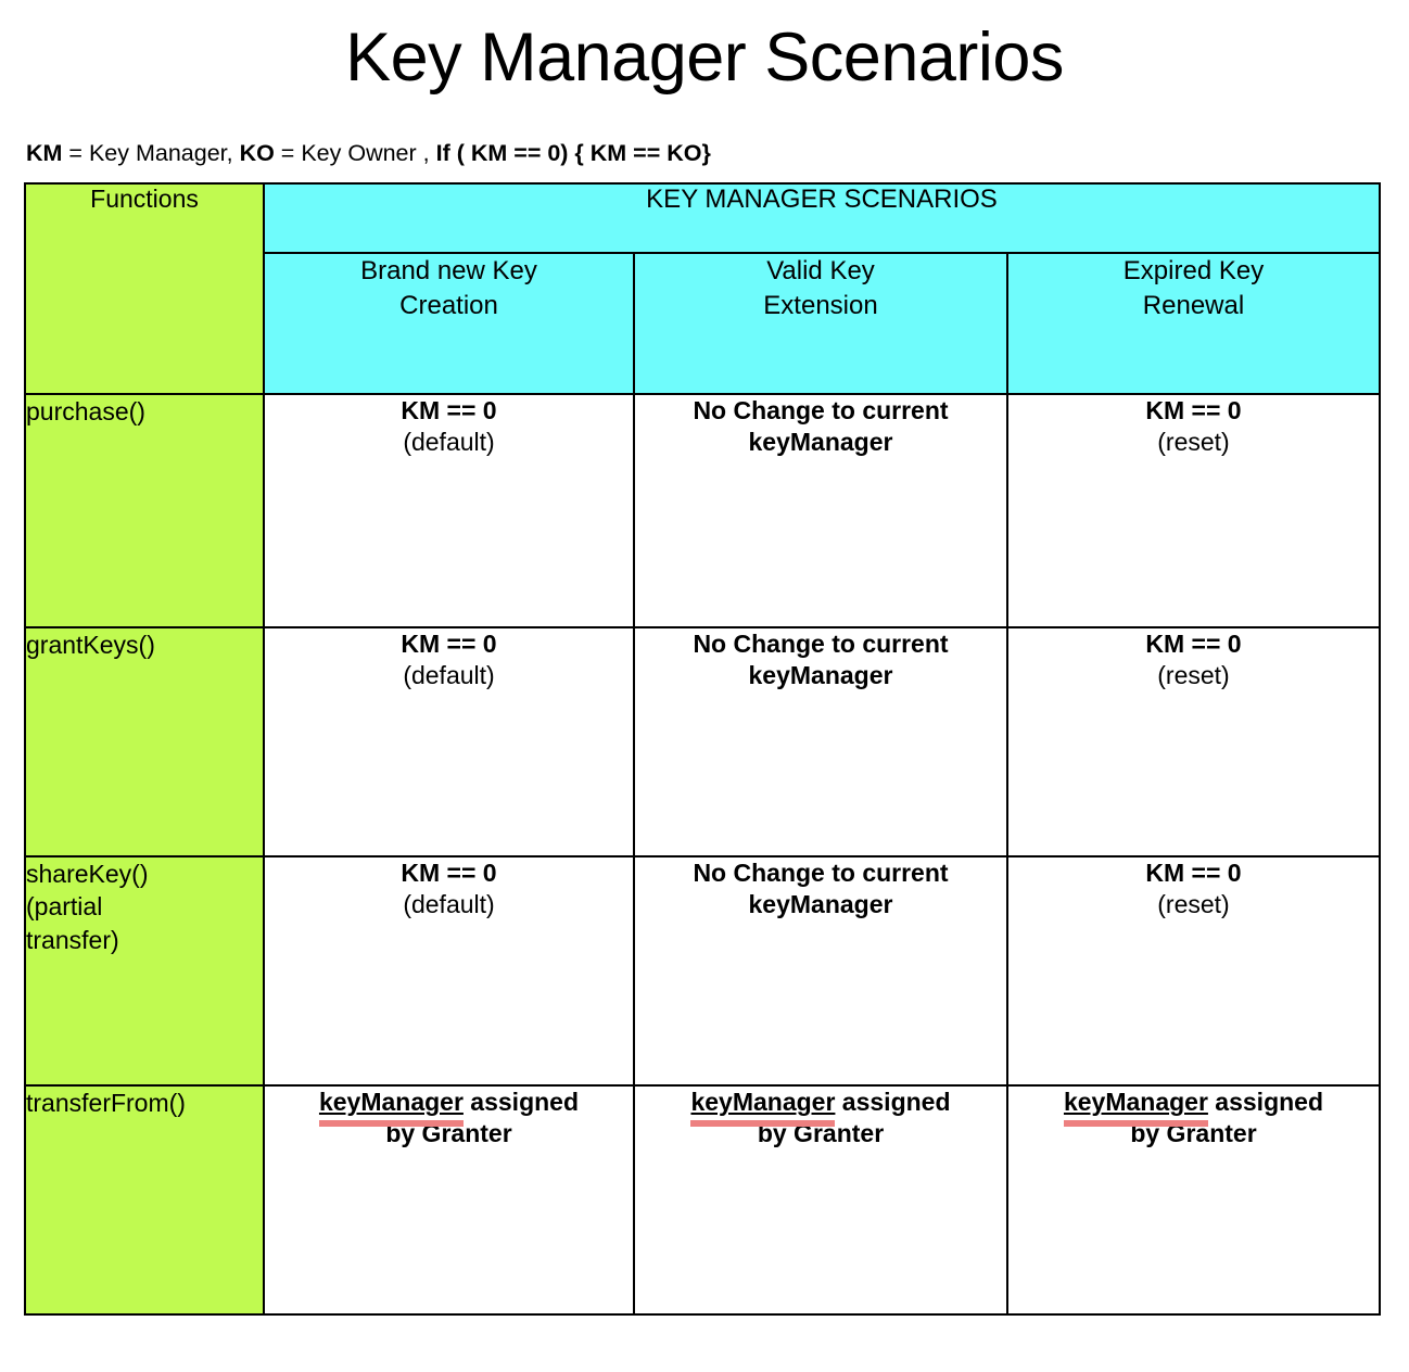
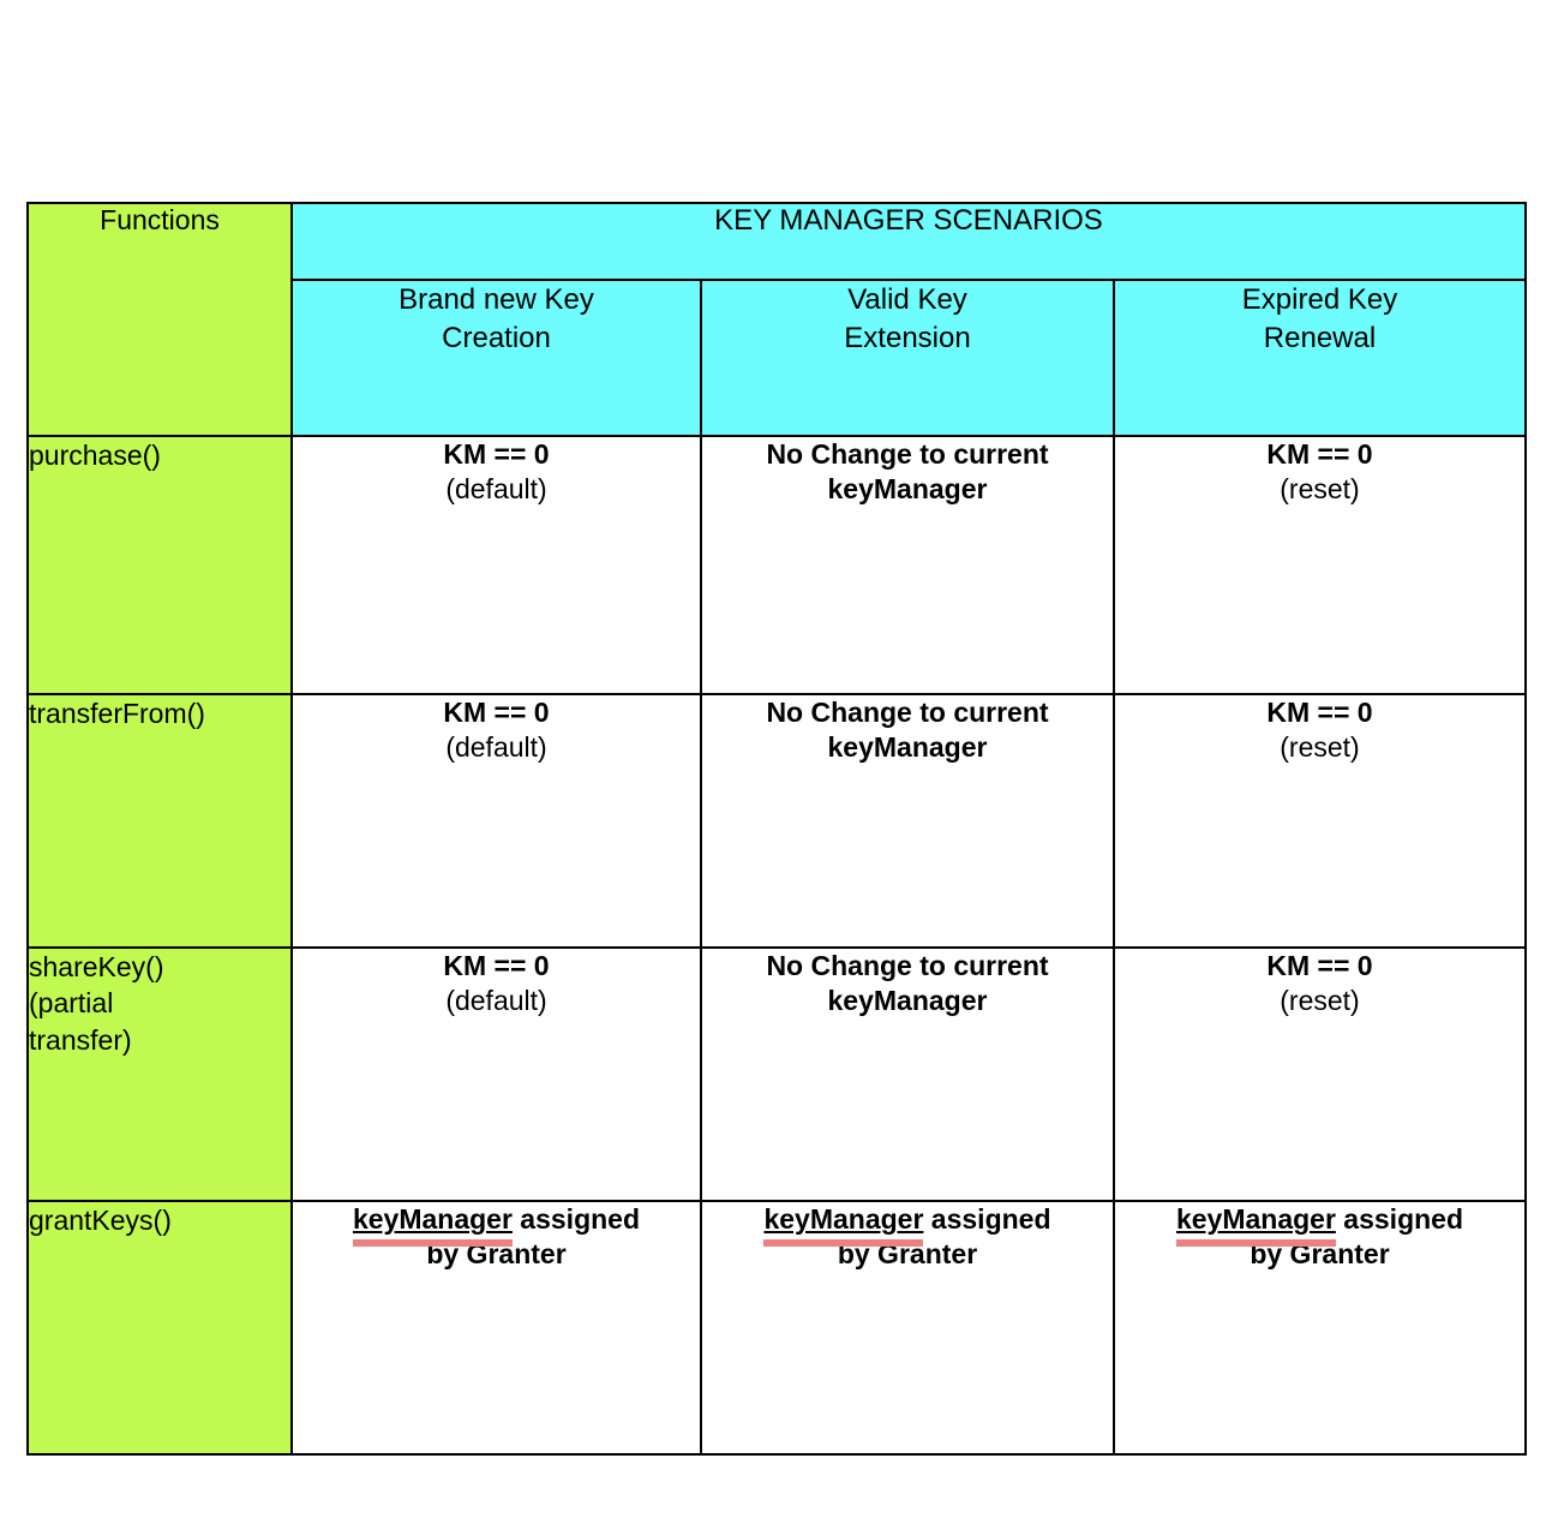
- Key Manager Scenarios
- KM = Key Manager, KO = Key Owner , If ( KM == 0) { KM == KO}
  Functions	KEY MANAGER SCENARIOS
  Brand new Key Creation	Valid Key Extension	Expired Key Renewal
  purchase()	KM == 0 (default)	No Change to current keyManager	KM == 0 (reset)
- grantKeys()	KM == 0 (default)	No Change to current keyManager	KM == 0 (reset)
+ transferFrom()	KM == 0 (default)	No Change to current keyManager	KM == 0 (reset)
  shareKey() (partial transfer)	KM == 0 (default)	No Change to current keyManager	KM == 0 (reset)
- transferFrom()	keyManager assigned by Granter	keyManager assigned by Granter	keyManager assigned by Granter
+ grantKeys()	keyManager assigned by Granter	keyManager assigned by Granter	keyManager assigned by Granter
